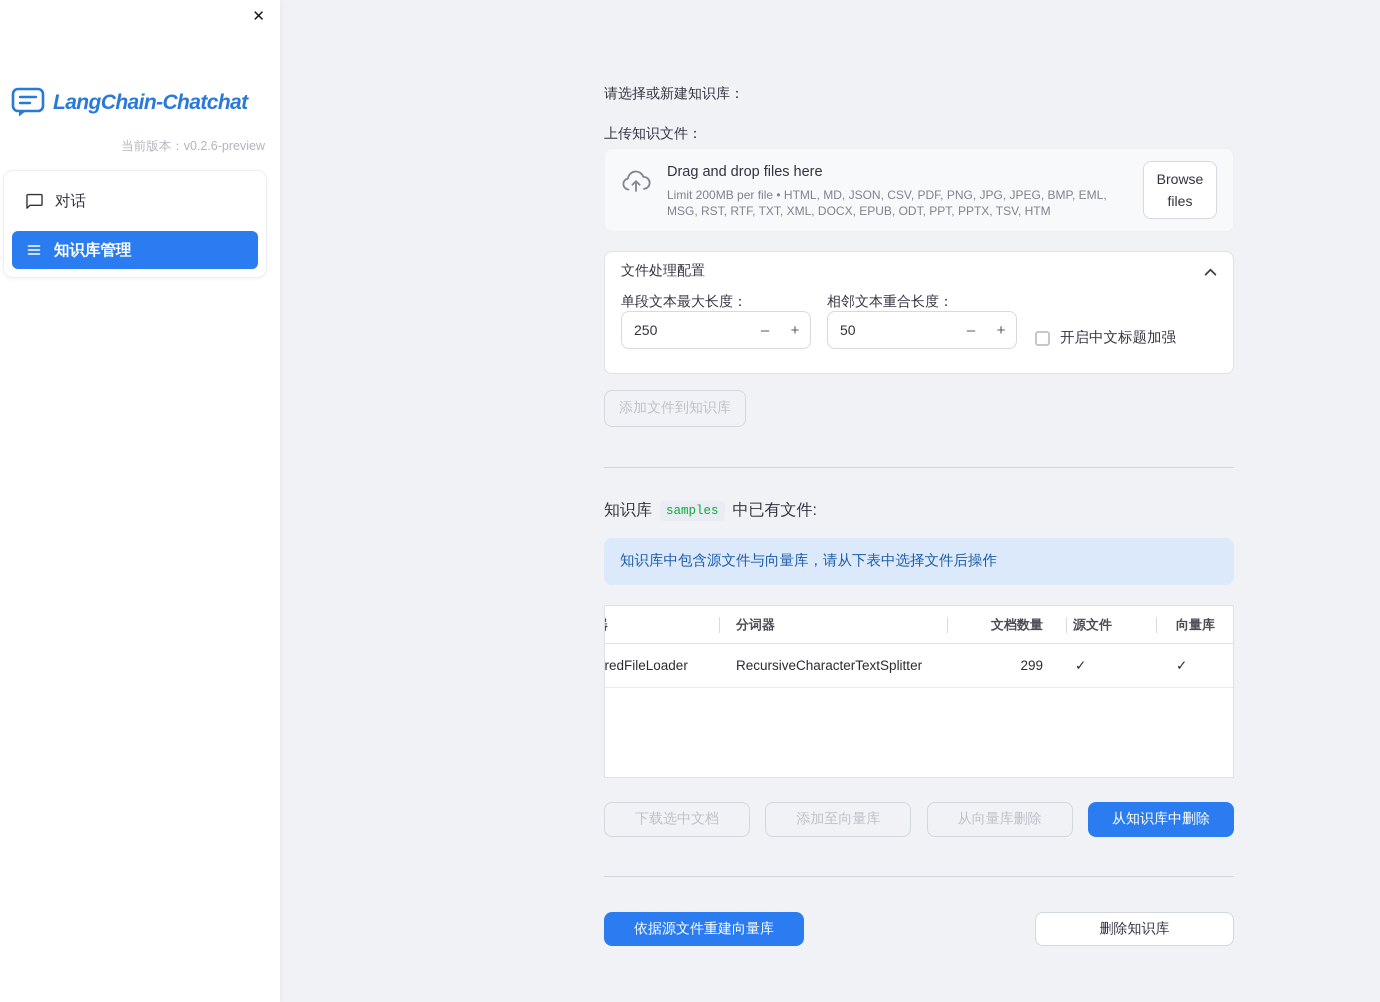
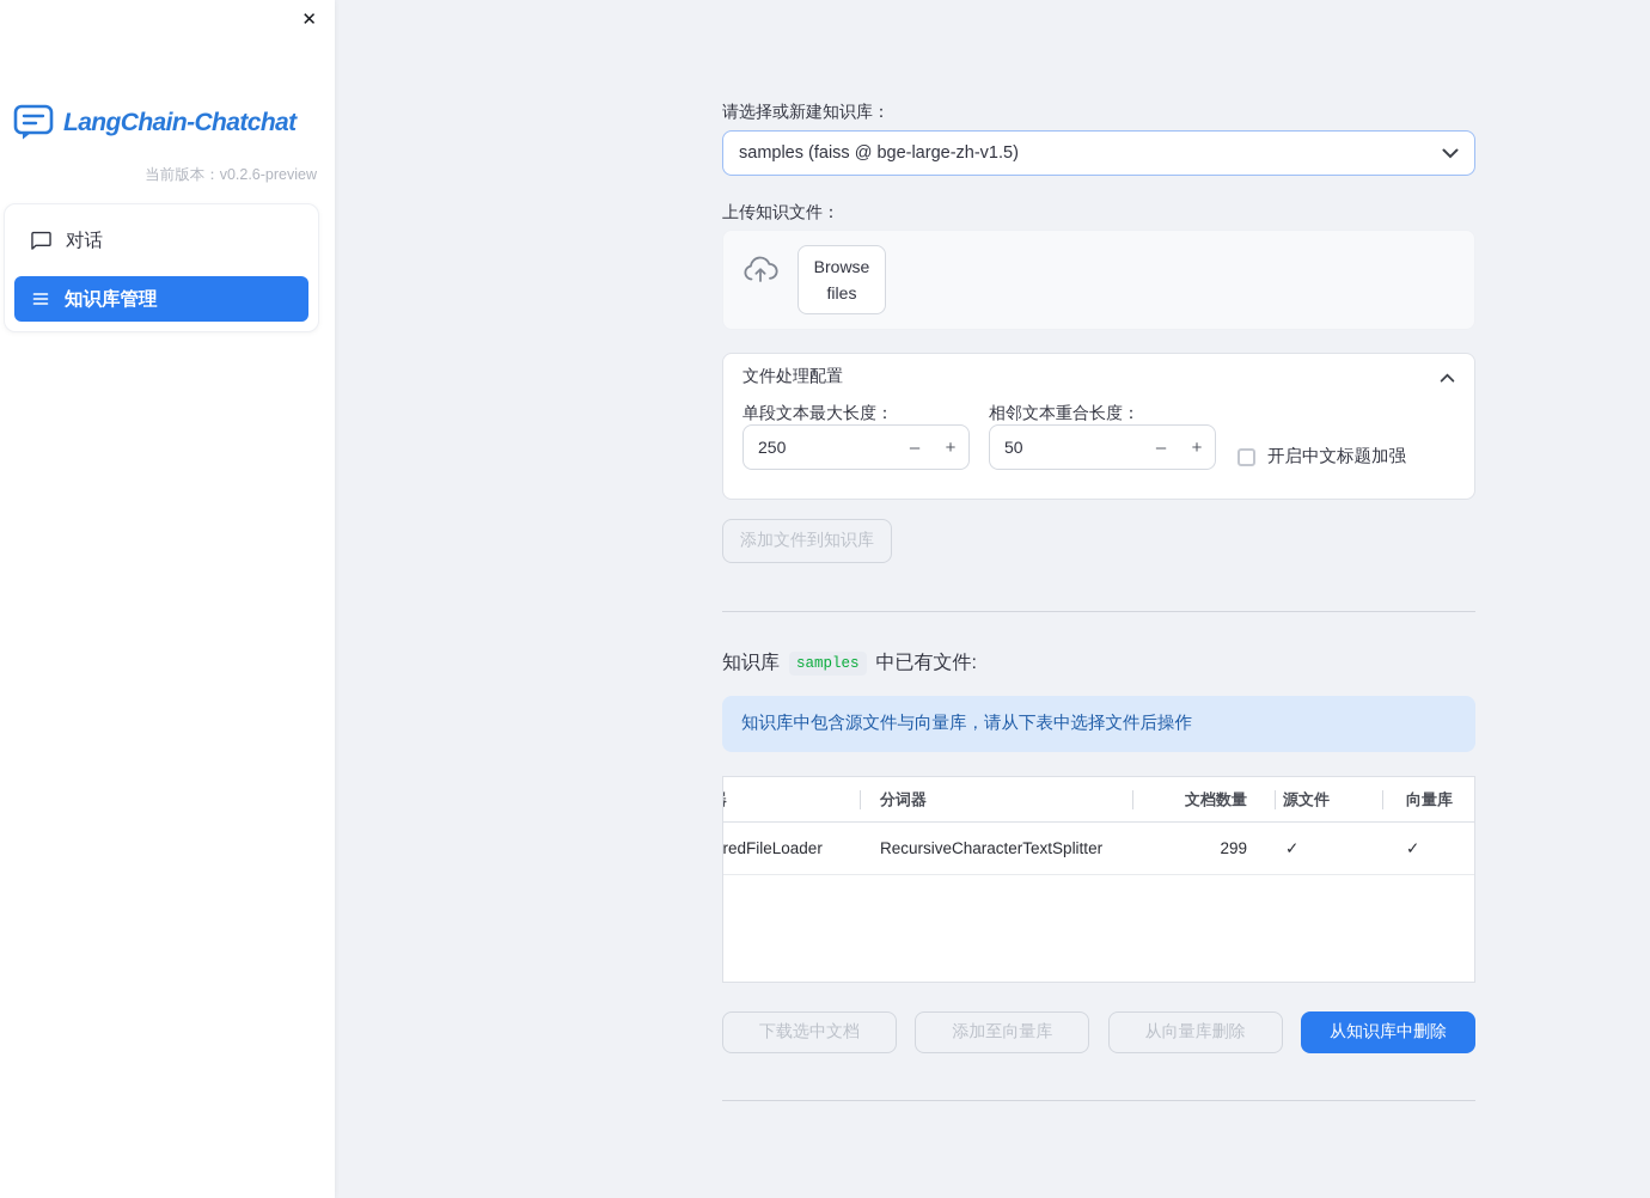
  ✕
  LangChain-Chatchat
  当前版本：v0.2.6-preview
  对话
  知识库管理
  请选择或新建知识库：
+ samples (faiss @ bge-large-zh-v1.5)
  上传知识文件：
- Drag and drop files here
- Limit 200MB per file • HTML, MD, JSON, CSV, PDF, PNG, JPG, JPEG, BMP, EML, MSG, RST, RTF, TXT, XML, DOCX, EPUB, ODT, PPT, PPTX, TSV, HTM
  Browse files
  文件处理配置
  单段文本最大长度：
  250
  –
  +
  相邻文本重合长度：
  50
  –
  +
  开启中文标题加强
  添加文件到知识库
  知识库
  samples
  中已有文件:
  知识库中包含源文件与向量库，请从下表中选择文件后操作
  分词器
  文档数量
  源文件
  向量库
  redFileLoader
  RecursiveCharacterTextSplitter
  299
  ✓
  ✓
  下载选中文档
  添加至向量库
  从向量库删除
  从知识库中删除
- 依据源文件重建向量库
- 删除知识库
